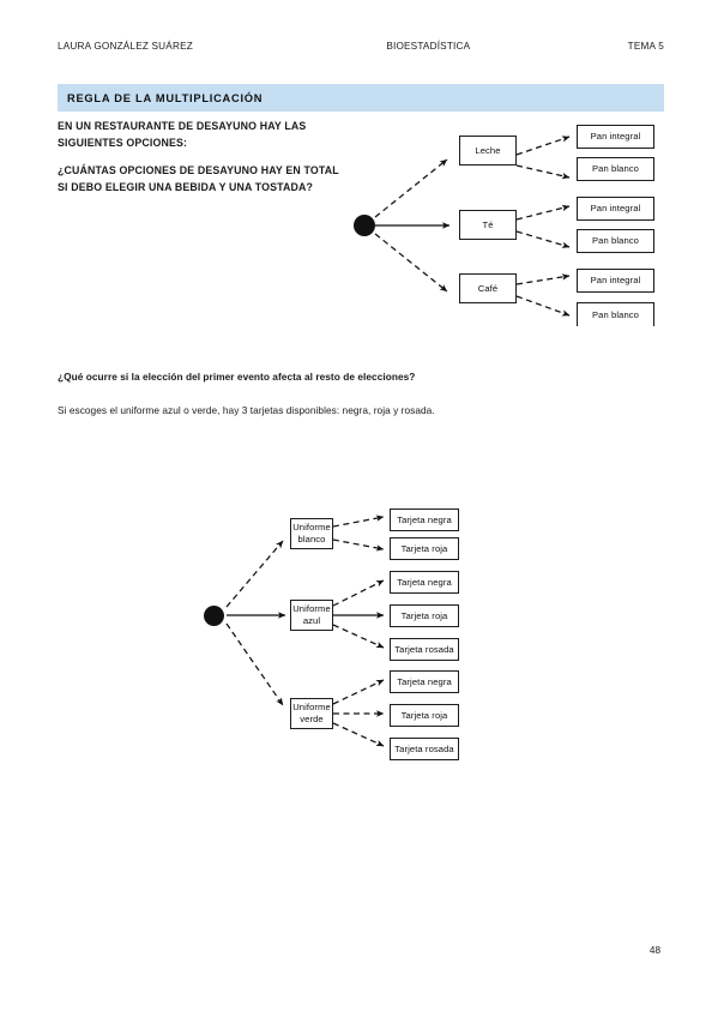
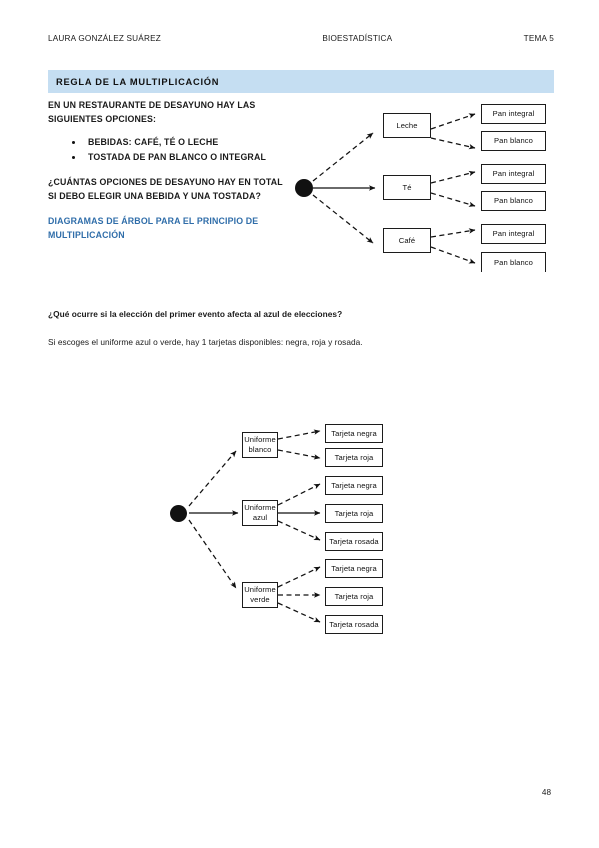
  LAURA GONZÁLEZ SUÁREZ
  BIOESTADÍSTICA
  TEMA 5
  REGLA DE LA MULTIPLICACIÓN
  EN UN RESTAURANTE DE DESAYUNO HAY LAS SIGUIENTES OPCIONES:
+ BEBIDAS: CAFÉ, TÉ O LECHE
+ TOSTADA DE PAN BLANCO O INTEGRAL
  ¿CUÁNTAS OPCIONES DE DESAYUNO HAY EN TOTAL SI DEBO ELEGIR UNA BEBIDA Y UNA TOSTADA?
+ DIAGRAMAS DE ÁRBOL PARA EL PRINCIPIO DE MULTIPLICACIÓN
  Leche
  Té
  Café
  Pan integral
  Pan blanco
  Pan integral
  Pan blanco
  Pan integral
  Pan blanco
- ¿Qué ocurre si la elección del primer evento afecta al resto de elecciones?
+ ¿Qué ocurre si la elección del primer evento afecta al azul de elecciones?
- Si escoges el uniforme azul o verde, hay 3 tarjetas disponibles: negra, roja y rosada.
+ Si escoges el uniforme azul o verde, hay 1 tarjetas disponibles: negra, roja y rosada.
  Uniforme blanco
  Uniforme azul
  Uniforme verde
  Tarjeta negra
  Tarjeta roja
  Tarjeta negra
  Tarjeta roja
  Tarjeta rosada
  Tarjeta negra
  Tarjeta roja
  Tarjeta rosada
  48
